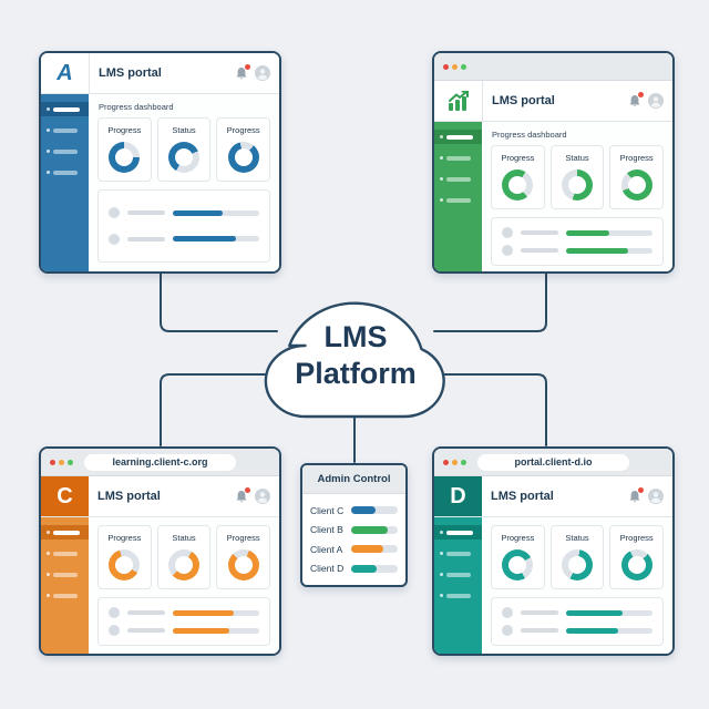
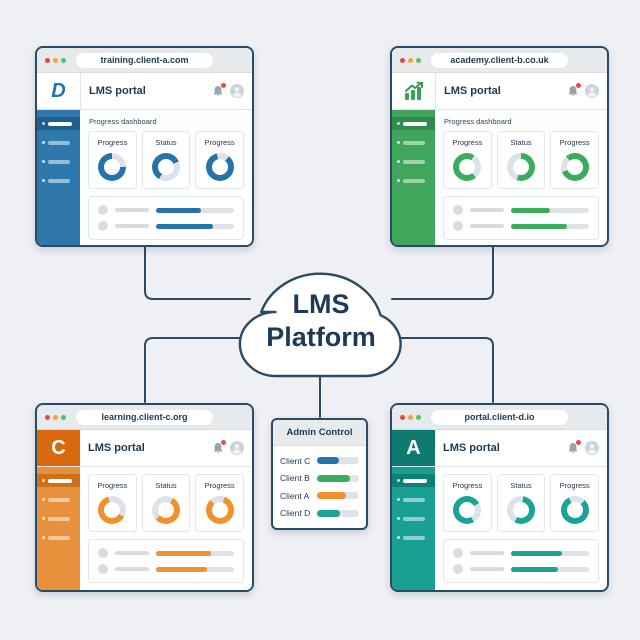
  LMS
  Platform
+ training.client-a.com
- A
+ D
  LMS portal
  Progress dashboard
  Progress
  Status
  Progress
+ academy.client-b.co.uk
  LMS portal
  Progress dashboard
  Progress
  Status
  Progress
  learning.client-c.org
  C
  LMS portal
  Progress
  Status
  Progress
  portal.client-d.io
- D
+ A
  LMS portal
  Progress
  Status
  Progress
  Admin Control
  Client C
  Client B
  Client A
  Client D
